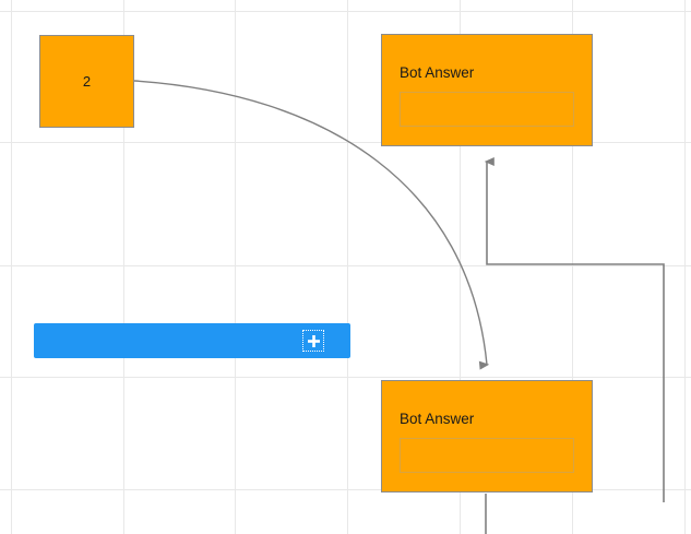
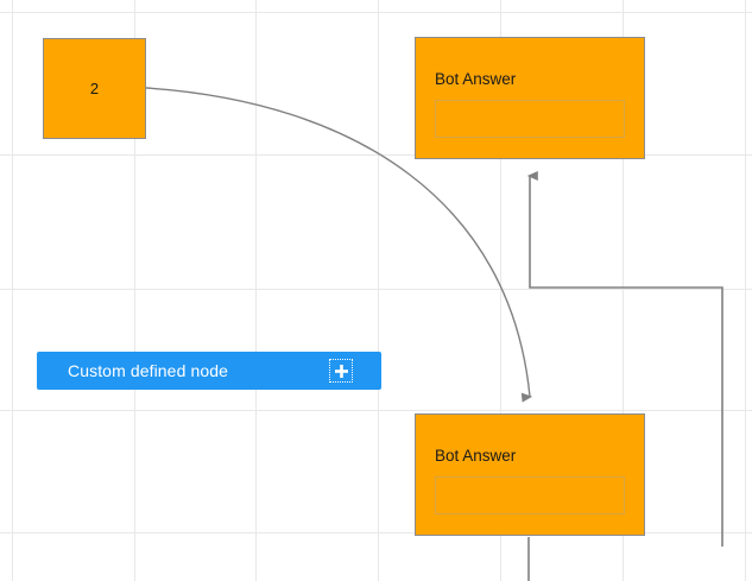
  2
  Bot Answer
  Bot Answer
+ Custom defined node
